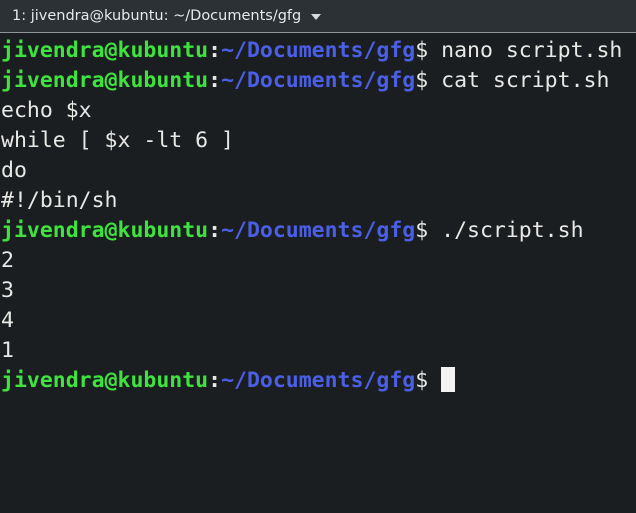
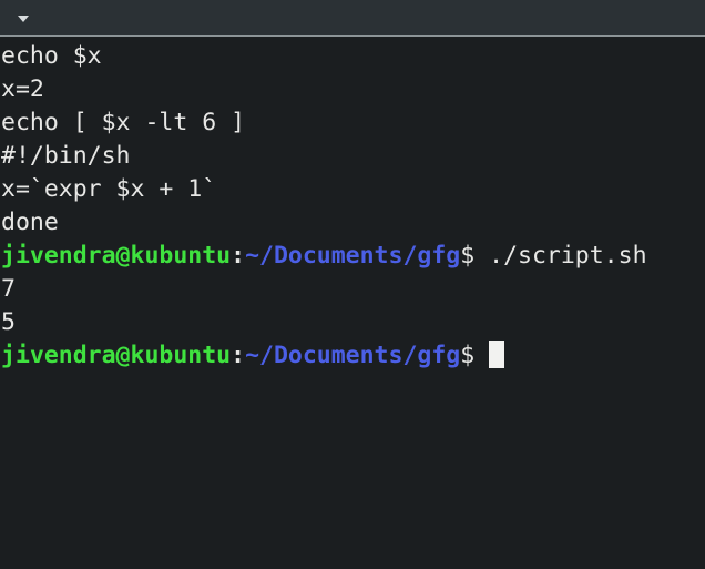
- 1: jivendra@kubuntu: ~/Documents/gfg
- jivendra@kubuntu:~/Documents/gfg$ nano script.sh
- jivendra@kubuntu:~/Documents/gfg$ cat script.sh
  echo $x
+ x=2
- while [ $x -lt 6 ]
+ echo [ $x -lt 6 ]
- do
  #!/bin/sh
+ x=`expr $x + 1`
+ done
  jivendra@kubuntu:~/Documents/gfg$ ./script.sh
- 2
+ 7
- 3
- 4
- 1
+ 5
  jivendra@kubuntu:~/Documents/gfg$
